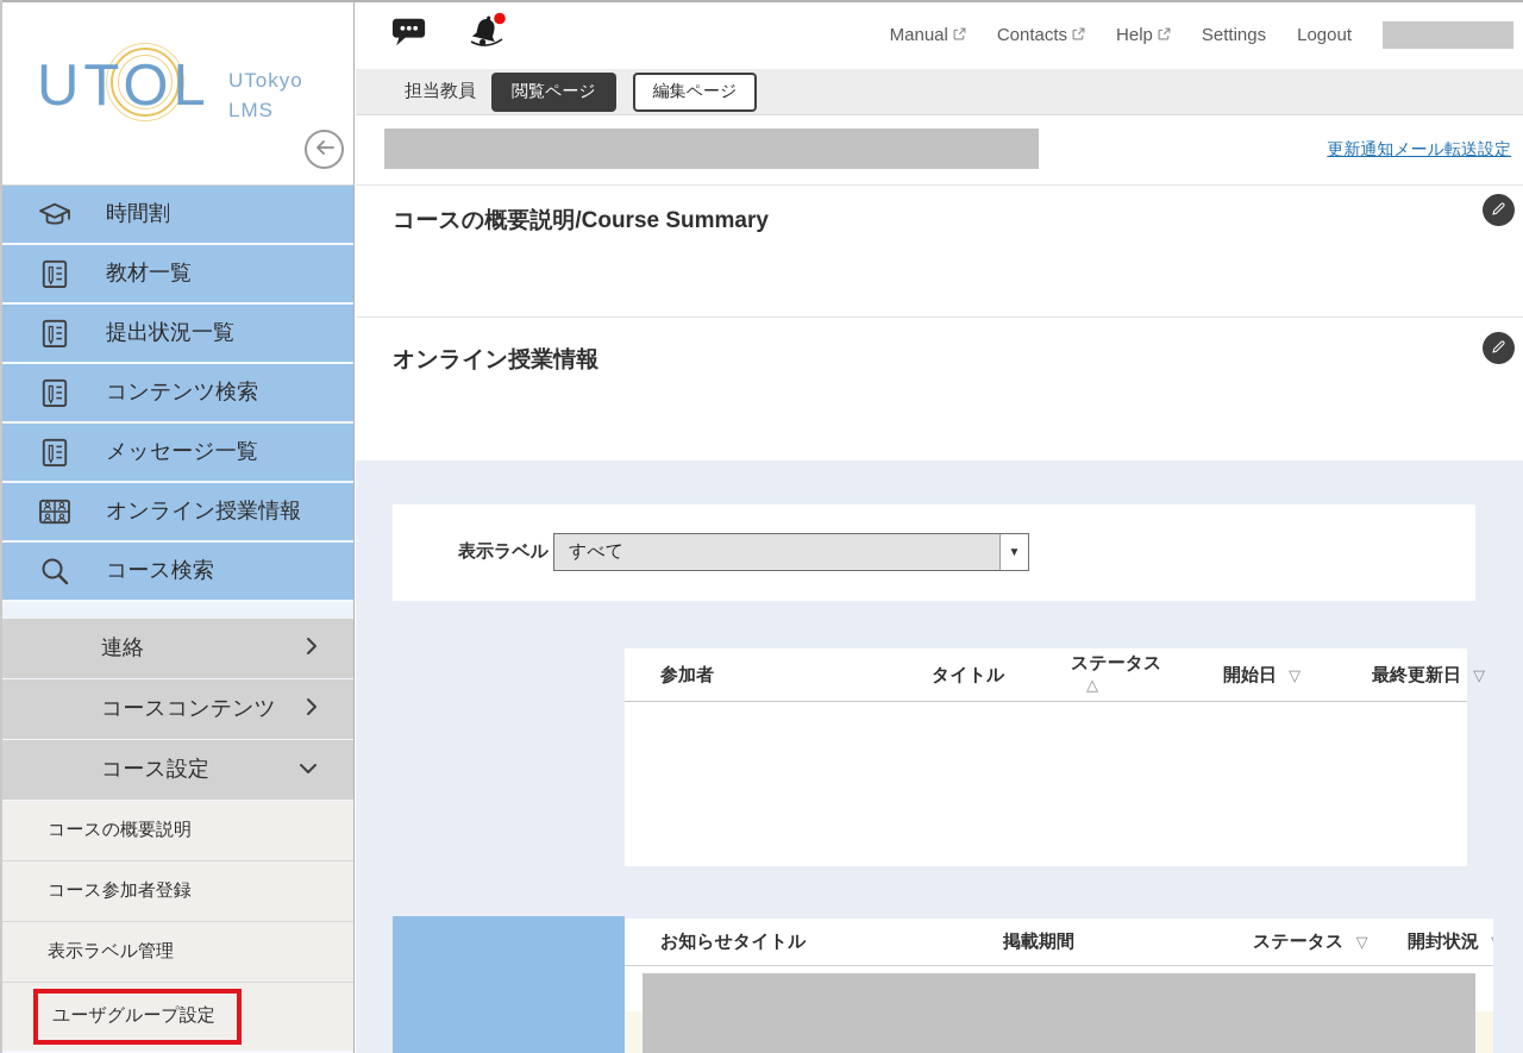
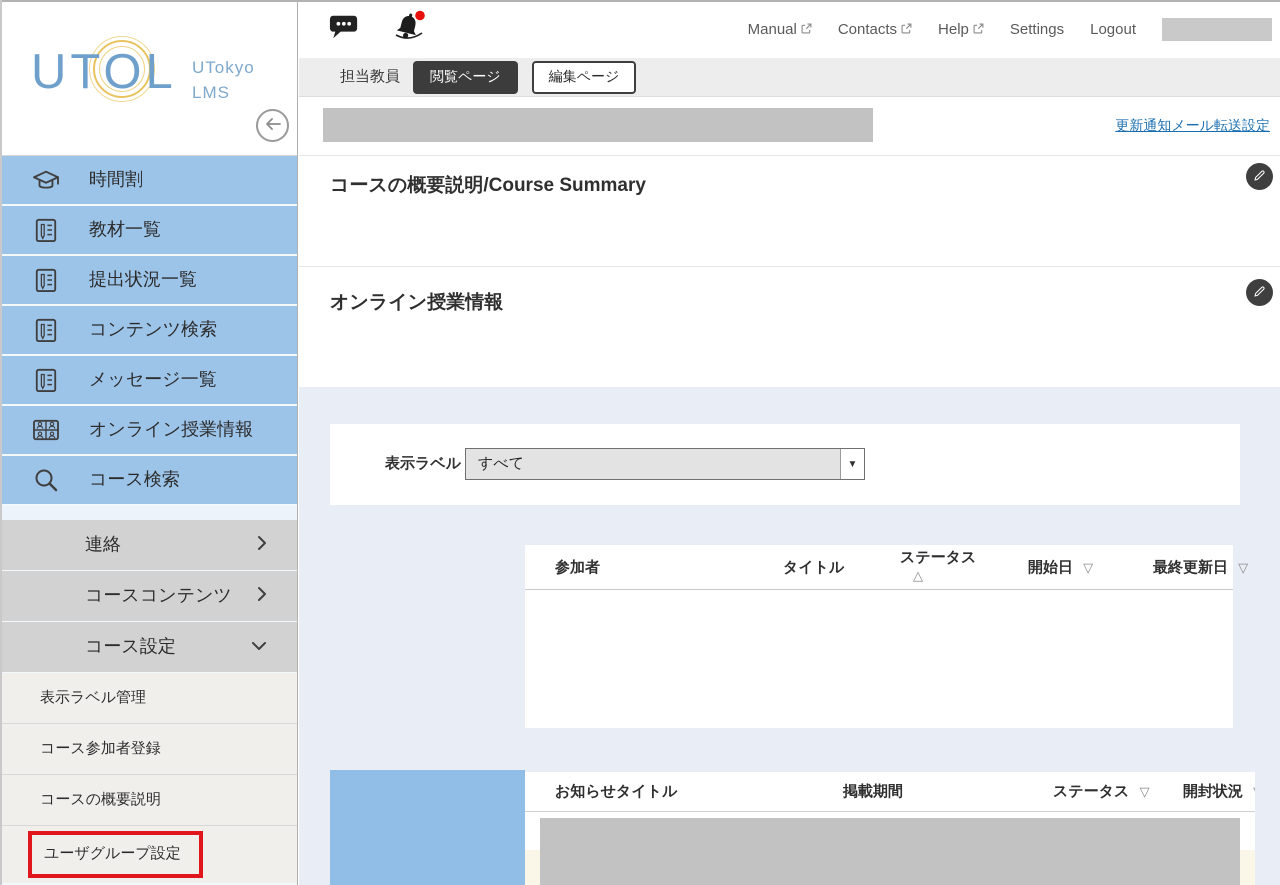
  UTOL
  UTokyo
  LMS
  時間割
  教材一覧
  提出状況一覧
  コンテンツ検索
  メッセージ一覧
  オンライン授業情報
  コース検索
  連絡
  コースコンテンツ
  コース設定
- コースの概要説明
+ 表示ラベル管理
  コース参加者登録
- 表示ラベル管理
+ コースの概要説明
  ユーザグループ設定
  Manual
  Contacts
  Help
  Settings
  Logout
  担当教員
  閲覧ページ
  編集ページ
  更新通知メール転送設定
  コースの概要説明/Course Summary
  オンライン授業情報
  表示ラベル
  すべて
  ▼
  参加者
  タイトル
  ステータス
  △
  開始日 ▽
  最終更新日 ▽
  お知らせタイトル
  掲載期間
  ステータス ▽
  開封状況
